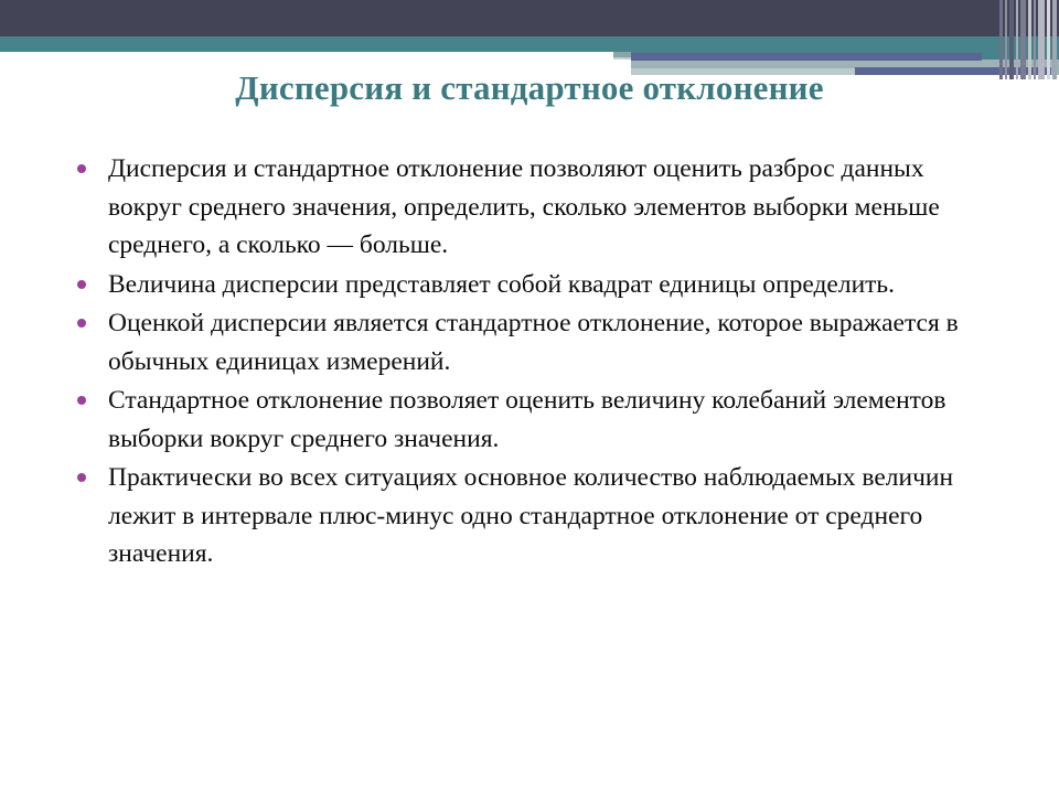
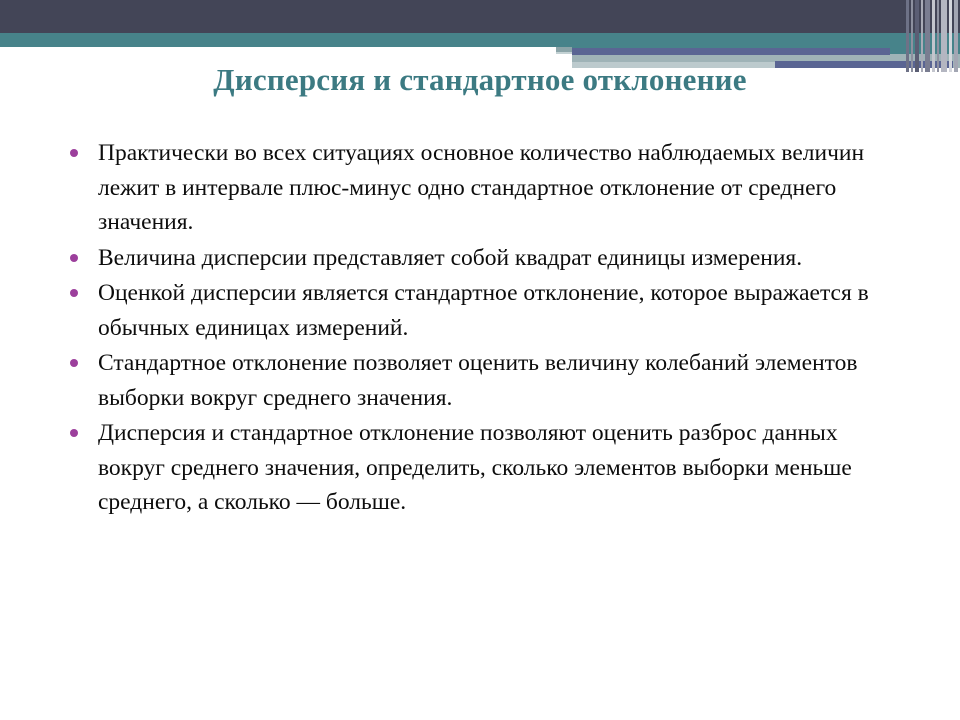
  Дисперсия и стандартное отклонение
- Дисперсия и стандартное отклонение позволяют оценить разброс данных вокруг среднего значения, определить, сколько элементов выборки меньше среднего, а сколько — больше.
+ Практически во всех ситуациях основное количество наблюдаемых величин лежит в интервале плюс-минус одно стандартное отклонение от среднего значения.
- Величина дисперсии представляет собой квадрат единицы определить.
+ Величина дисперсии представляет собой квадрат единицы измерения.
  Оценкой дисперсии является стандартное отклонение, которое выражается в обычных единицах измерений.
  Стандартное отклонение позволяет оценить величину колебаний элементов выборки вокруг среднего значения.
- Практически во всех ситуациях основное количество наблюдаемых величин лежит в интервале плюс-минус одно стандартное отклонение от среднего значения.
+ Дисперсия и стандартное отклонение позволяют оценить разброс данных вокруг среднего значения, определить, сколько элементов выборки меньше среднего, а сколько — больше.
